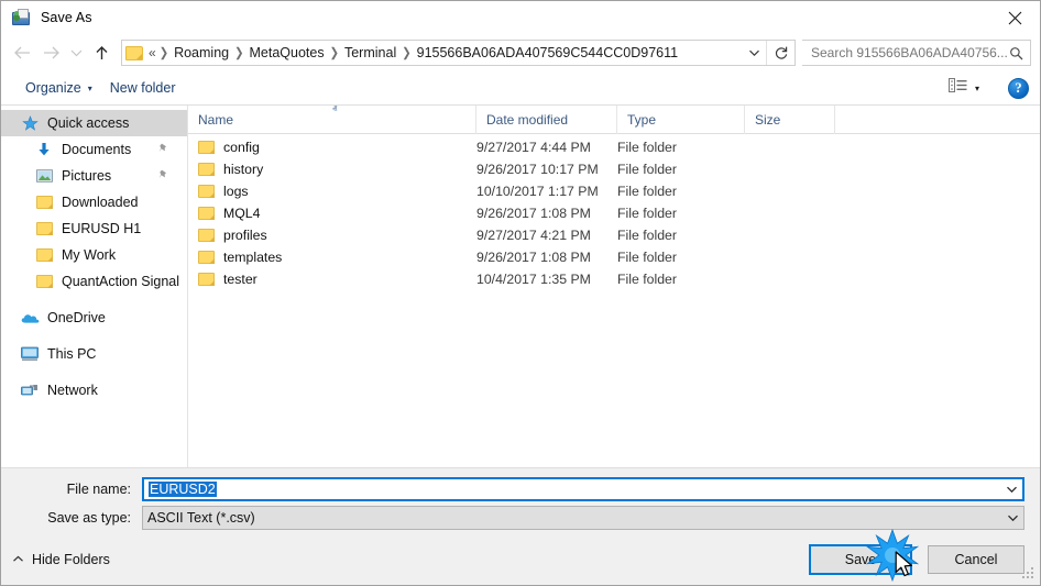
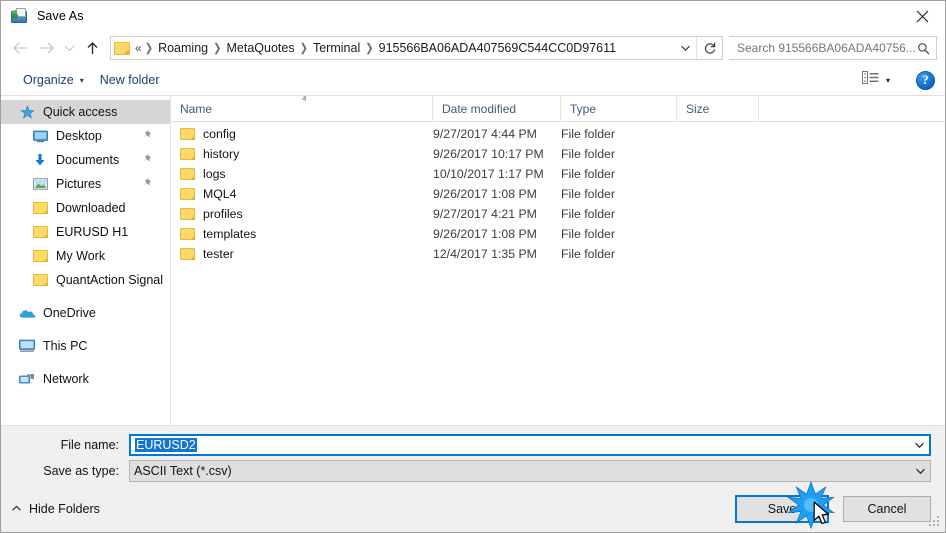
  Save As
  «
  ❯
  Roaming
  ❯
  MetaQuotes
  ❯
  Terminal
  ❯
  915566BA06ADA407569C544CC0D97611
  Search 915566BA06ADA40756...
  Organize
  ▾
  New folder
  ▾
  ?
  Quick access
+ Desktop
  Documents
  Pictures
  Downloaded
  EURUSD H1
  My Work
  QuantAction Signal
  OneDrive
  This PC
  Network
  Name
  ⱏ
  Date modified
  Type
  Size
  config
  9/27/2017 4:44 PM
  File folder
  history
  9/26/2017 10:17 PM
  File folder
  logs
  10/10/2017 1:17 PM
  File folder
  MQL4
  9/26/2017 1:08 PM
  File folder
  profiles
  9/27/2017 4:21 PM
  File folder
  templates
  9/26/2017 1:08 PM
  File folder
  tester
- 10/4/2017 1:35 PM
+ 12/4/2017 1:35 PM
  File folder
  File name:
  EURUSD2
  Save as type:
  ASCII Text (*.csv)
  Hide Folders
  Sav
  Cancel
